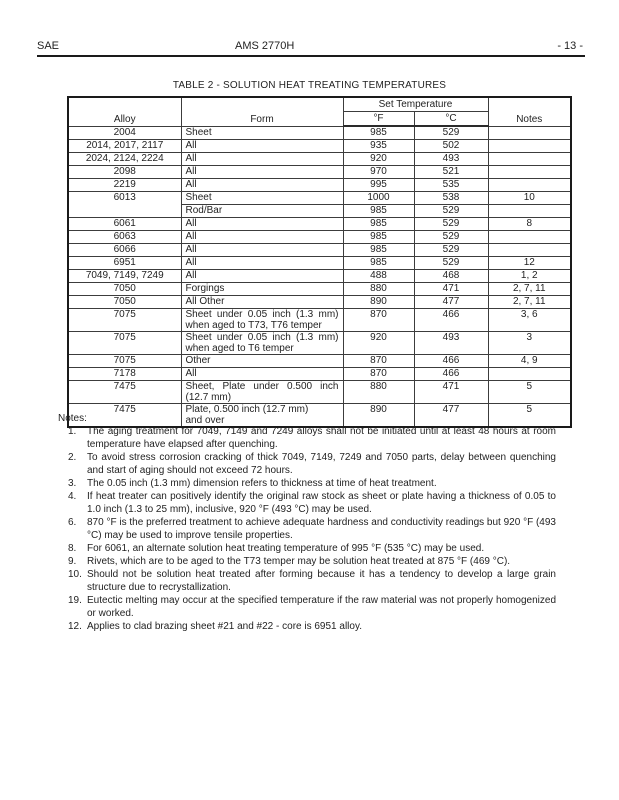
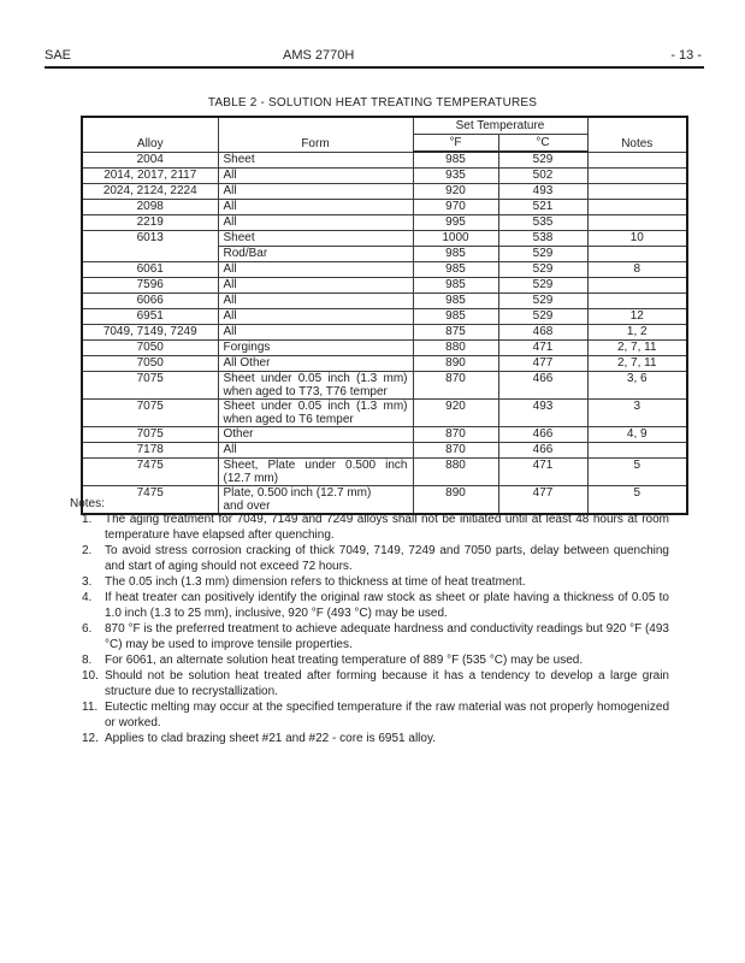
  SAE
  AMS 2770H
  - 13 -
  TABLE 2 - SOLUTION HEAT TREATING TEMPERATURES
  Alloy	Form	Set Temperature	Notes
  °F	°C
  2004	Sheet	985	529
  2014, 2017, 2117	All	935	502
  2024, 2124, 2224	All	920	493
  2098	All	970	521
  2219	All	995	535
  6013	Sheet	1000	538	10
  Rod/Bar	985	529
  6061	All	985	529	8
- 6063	All	985	529
+ 7596	All	985	529
  6066	All	985	529
  6951	All	985	529	12
- 7049, 7149, 7249	All	488	468	1, 2
+ 7049, 7149, 7249	All	875	468	1, 2
  7050	Forgings	880	471	2, 7, 11
  7050	All Other	890	477	2, 7, 11
  7075	Sheet under 0.05 inch (1.3 mm) when aged to T73, T76 temper	870	466	3, 6
  7075	Sheet under 0.05 inch (1.3 mm) when aged to T6 temper	920	493	3
  7075	Other	870	466	4, 9
  7178	All	870	466
  7475	Sheet, Plate under 0.500 inch (12.7 mm)	880	471	5
  7475	Plate, 0.500 inch (12.7 mm) and over	890	477	5
  Notes:
  1.
  The aging treatment for 7049, 7149 and 7249 alloys shall not be initiated until at least 48 hours at room temperature have elapsed after quenching.
  2.
  To avoid stress corrosion cracking of thick 7049, 7149, 7249 and 7050 parts, delay between quenching and start of aging should not exceed 72 hours.
  3.
  The 0.05 inch (1.3 mm) dimension refers to thickness at time of heat treatment.
  4.
  If heat treater can positively identify the original raw stock as sheet or plate having a thickness of 0.05 to 1.0 inch (1.3 to 25 mm), inclusive, 920 °F (493 °C) may be used.
  6.
  870 °F is the preferred treatment to achieve adequate hardness and conductivity readings but 920 °F (493 °C) may be used to improve tensile properties.
  8.
- For 6061, an alternate solution heat treating temperature of 995 °F (535 °C) may be used.
+ For 6061, an alternate solution heat treating temperature of 889 °F (535 °C) may be used.
- 9.
- Rivets, which are to be aged to the T73 temper may be solution heat treated at 875 °F (469 °C).
  10.
  Should not be solution heat treated after forming because it has a tendency to develop a large grain structure due to recrystallization.
- 19.
+ 11.
  Eutectic melting may occur at the specified temperature if the raw material was not properly homogenized or worked.
  12.
  Applies to clad brazing sheet #21 and #22 - core is 6951 alloy.
